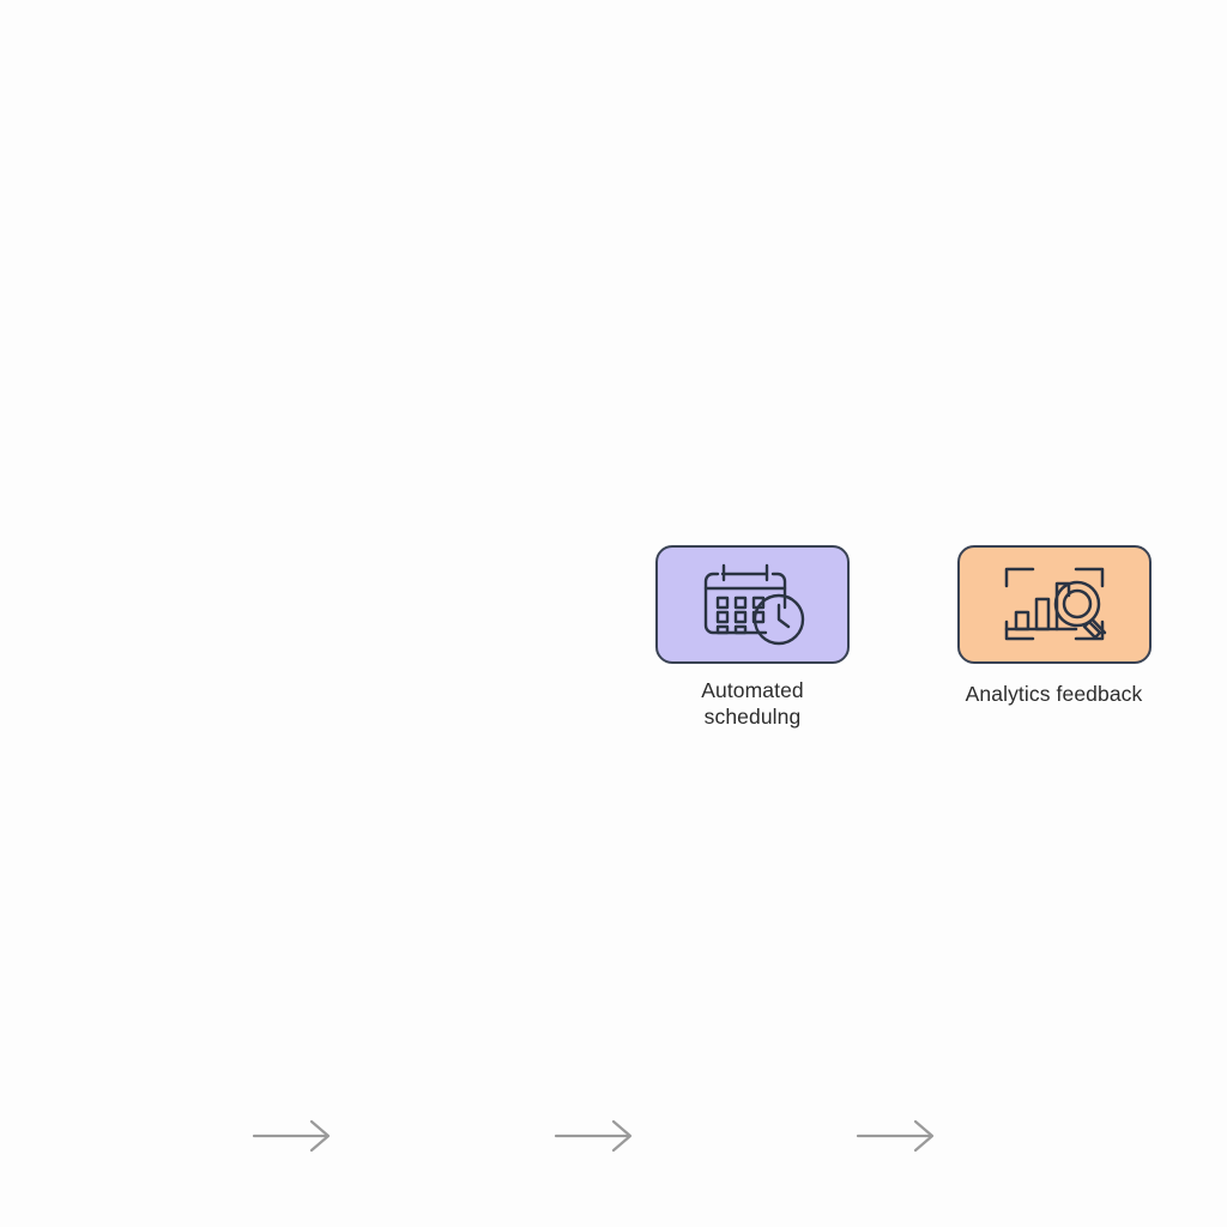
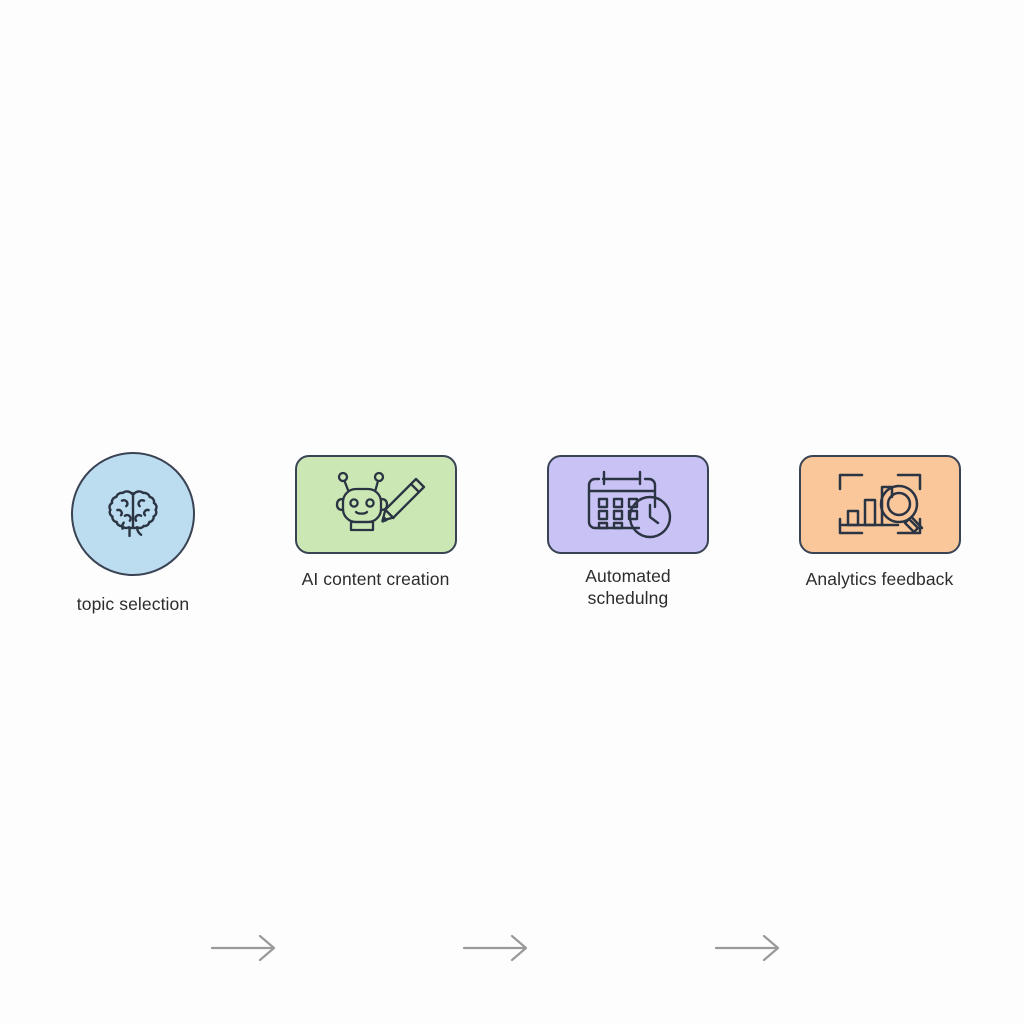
+ topic selection
+ AI content creation
  Automated
  schedulng
  Analytics feedback
